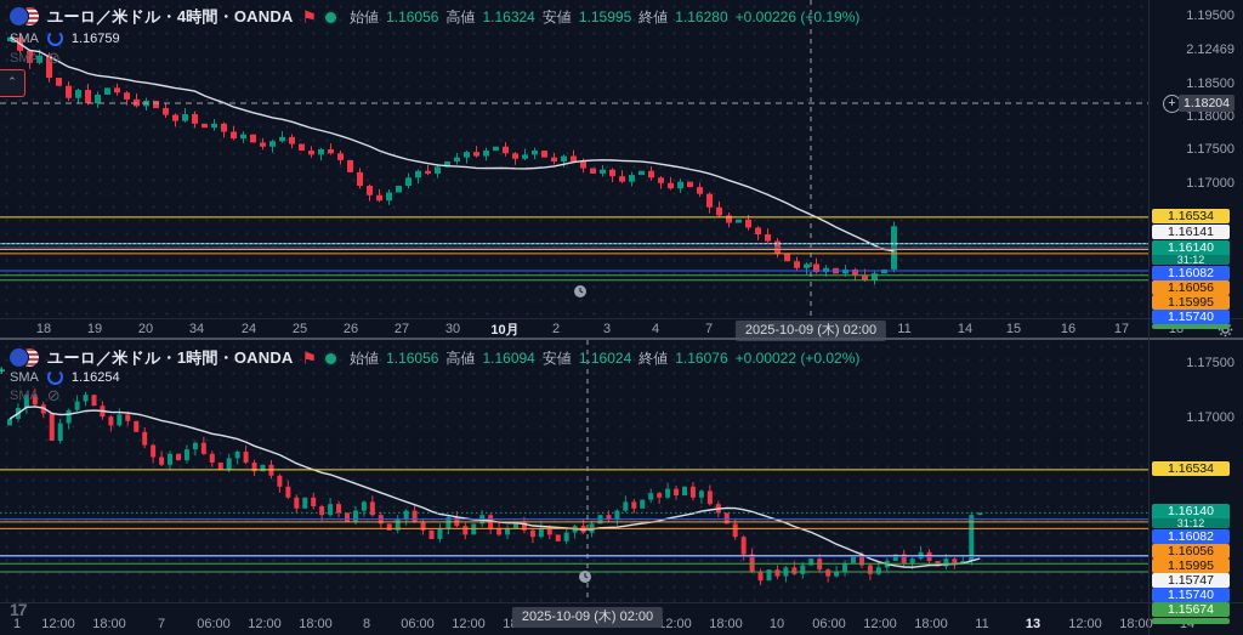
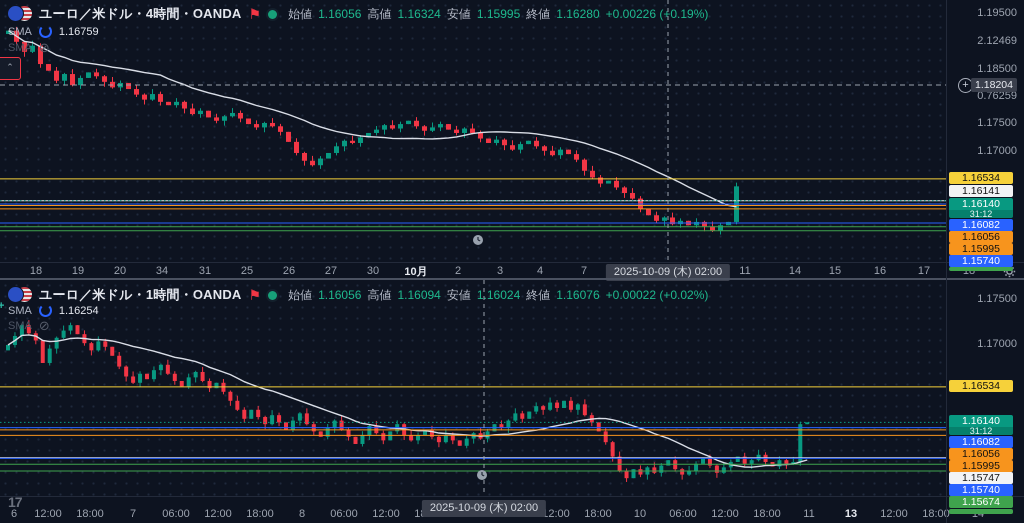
  ユーロ／米ドル・4時間・OANDA
  ⚑
  始値
  1.16056
  高値
  1.16324
  安値
  1.15995
  終値
  1.16280
  +0.00226 (+0.19%)
  SMA
  1.16759
  SMA
  ⊘
  ⌃
  18
  19
  20
  34
- 24
+ 31
  25
  26
  27
  30
  10月
  2
  3
  4
  7
  11
  14
  15
  16
  17
  18
  2025-10-09 (木) 02:00
  ユーロ／米ドル・1時間・OANDA
  ⚑
  始値
  1.16056
  高値
  1.16094
  安値
  1.16024
  終値
  1.16076
  +0.00022 (+0.02%)
  SMA
  1.16254
  SMA
  ⊘
  +
- 1
+ 6
  12:00
  18:00
  7
  06:00
  12:00
  18:00
  8
  06:00
  12:00
  2:00
  18:00
  10
  06:00
  12:00
  18:00
  11
  13
  12:00
  18:00
  14
  2025-10-09 (木) 02:00
  1.19500
  2.12469
  1.18500
- 1.18000
+ 0.76259
  1.17500
  1.17000
  1.16534
  1.16141
  1.16140
  31:12
  1.16082
  1.16056
  1.15995
  1.15740
  +
  1.18204
  1.17500
  1.17000
  1.16534
  1.16140
  31:12
  1.16082
  1.16056
  1.15995
  1.15747
  1.15740
  1.15674
  17
